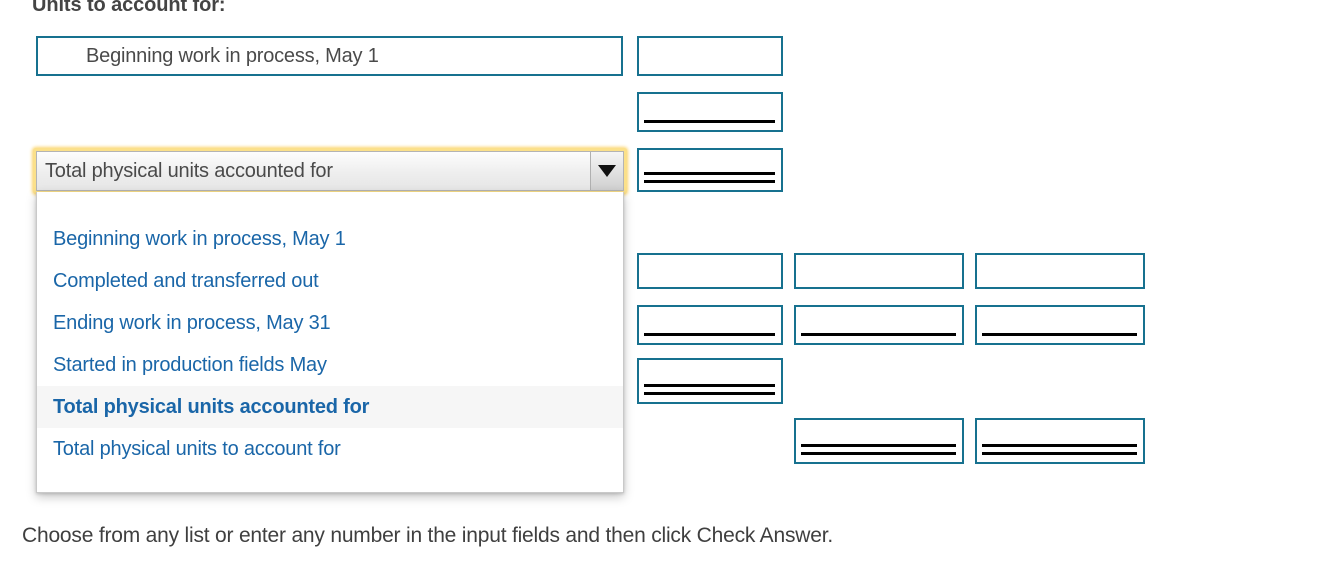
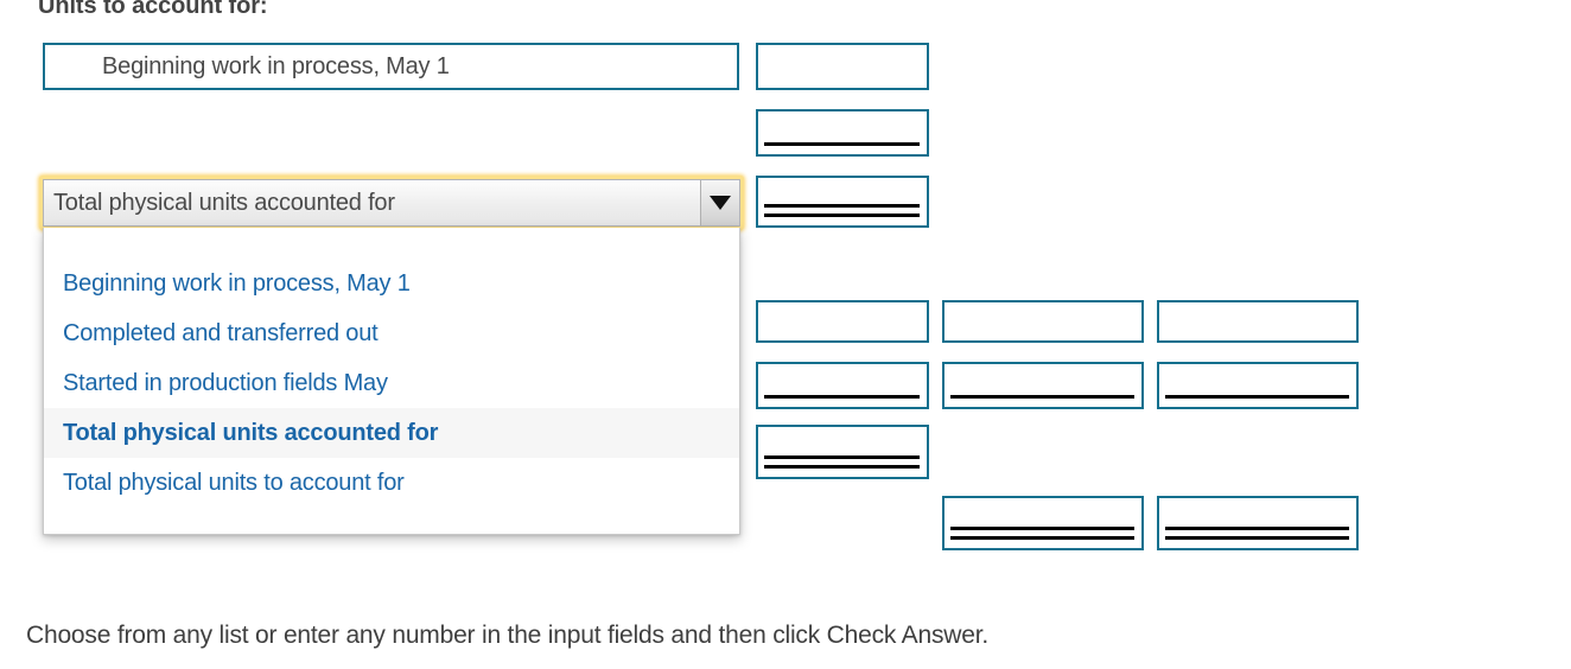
  Units to account for:
  Beginning work in process, May 1
  Total physical units accounted for
  Beginning work in process, May 1
  Completed and transferred out
- Ending work in process, May 31
  Started in production fields May
  Total physical units accounted for
  Total physical units to account for
  Choose from any list or enter any number in the input fields and then click Check Answer.
